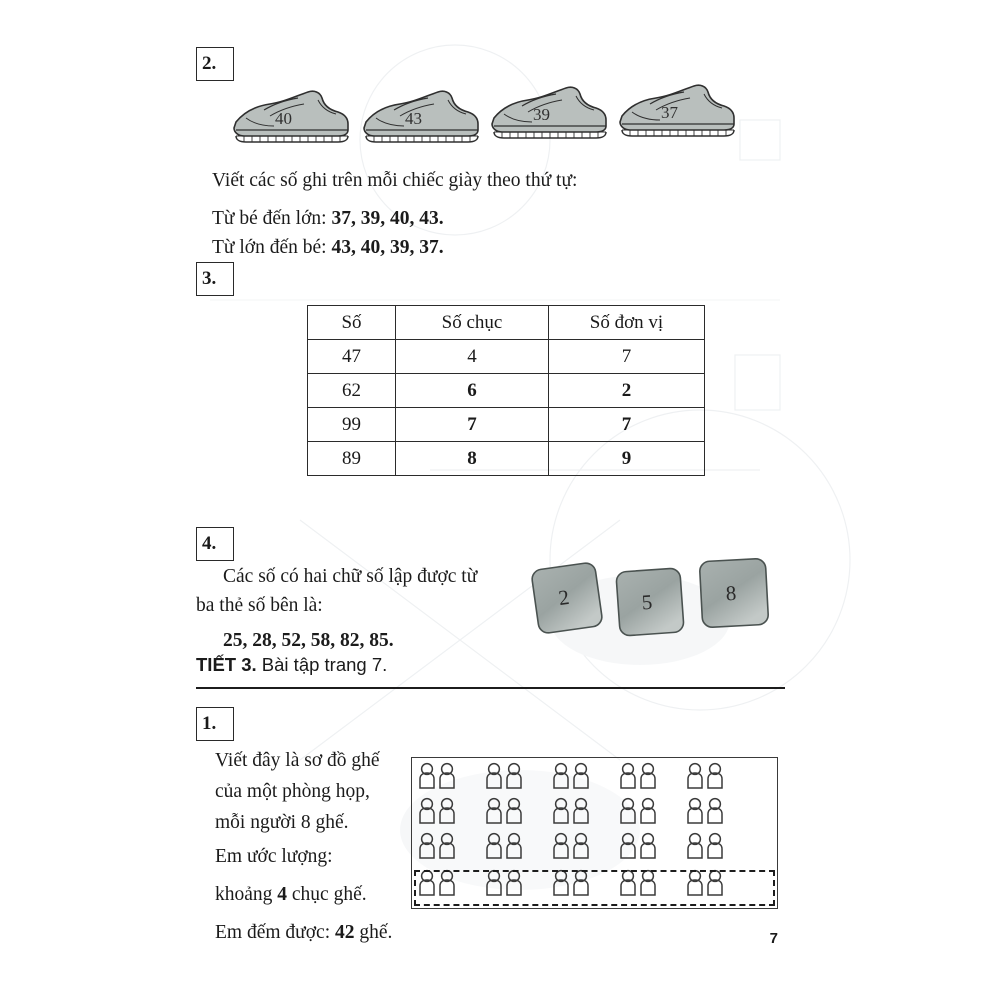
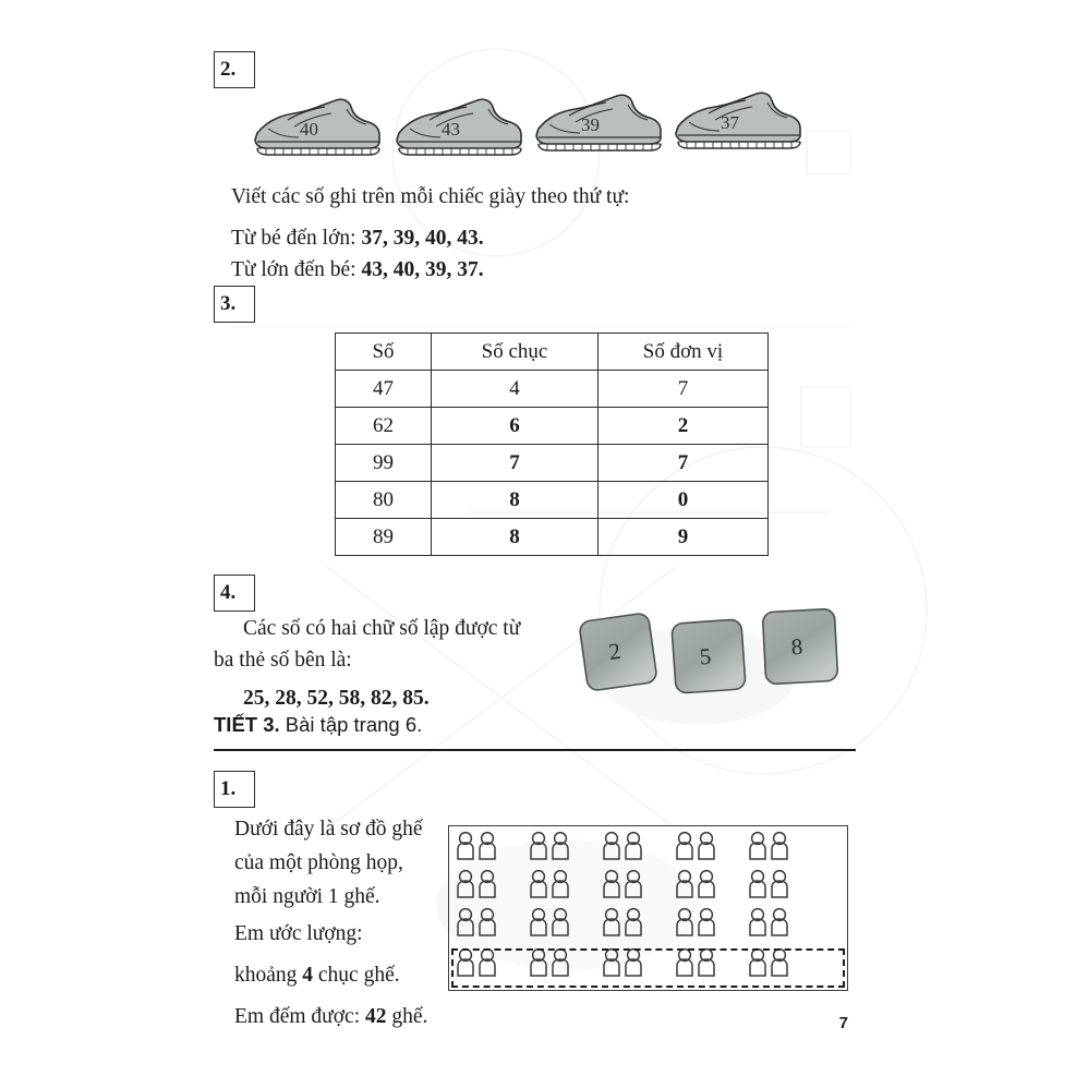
  2.
  40
  43
  39
  37
  Viết các số ghi trên mỗi chiếc giày theo thứ tự:
  Từ bé đến lớn: 37, 39, 40, 43.
  Từ lớn đến bé: 43, 40, 39, 37.
  3.
  Số	Số chục	Số đơn vị
  47	4	7
  62	6	2
  99	7	7
+ 80	8	0
  89	8	9
  4.
  Các số có hai chữ số lập được từ
  ba thẻ số bên là:
  25, 28, 52, 58, 82, 85.
- TIẾT 3. Bài tập trang 7.
+ TIẾT 3. Bài tập trang 6.
  1.
- Viết đây là sơ đồ ghế
+ Dưới đây là sơ đồ ghế
  của một phòng họp,
- mỗi người 8 ghế.
+ mỗi người 1 ghế.
  Em ước lượng:
  khoảng 4 chục ghế.
  Em đếm được: 42 ghế.
  7
